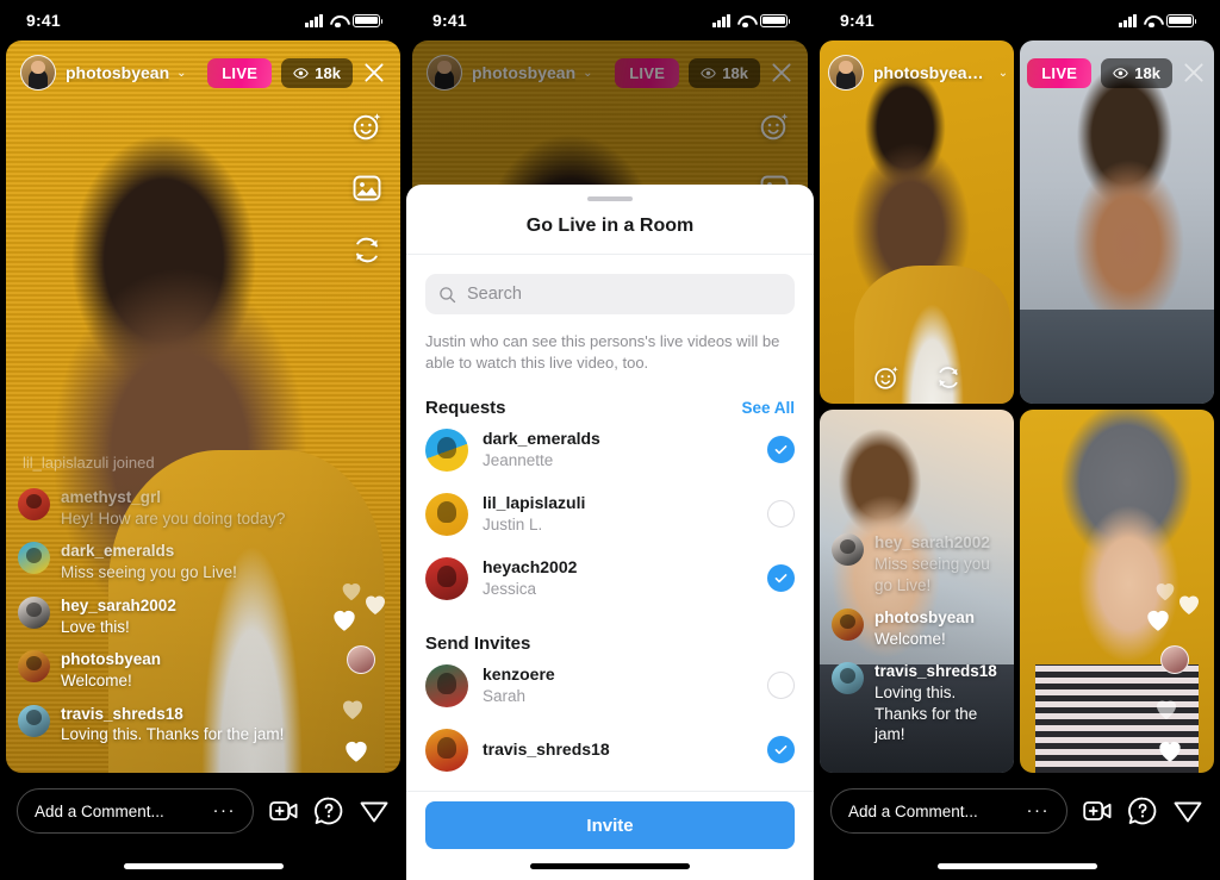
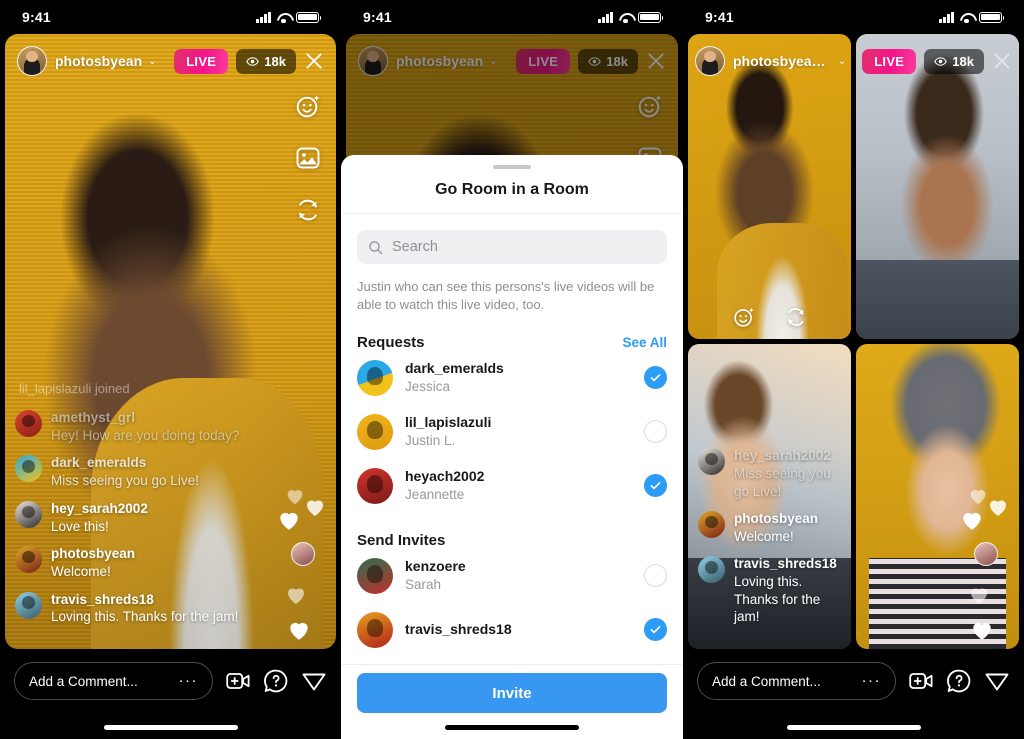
  9:41
  photosbyean
  ⌄
  LIVE
  18k
  lil_lapislazuli joined
  amethyst_grl
  Hey! How are you doing today?
  dark_emeralds
  Miss seeing you go Live!
  hey_sarah2002
  Love this!
  photosbyean
  Welcome!
  travis_shreds18
  Loving this. Thanks for the jam!
  Add a Comment...
  ···
  9:41
  photosbyean
  ⌄
  LIVE
  18k
- Go Live in a Room
+ Go Room in a Room
  Search
  Justin who can see this persons's live videos will be able to watch this live video, too.
  Requests
  See All
  dark_emeralds
- Jeannette
+ Jessica
  lil_lapislazuli
  Justin L.
  heyach2002
- Jessica
+ Jeannette
  Send Invites
  kenzoere
  Sarah
  travis_shreds18
  Invite
  9:41
  hey_sarah2002
  Miss seeing you go Live!
  photosbyean
  Welcome!
  travis_shreds18
  Loving this. Thanks for the jam!
  photosbyean, a
  ⌄
  LIVE
  18k
  Add a Comment...
  ···
